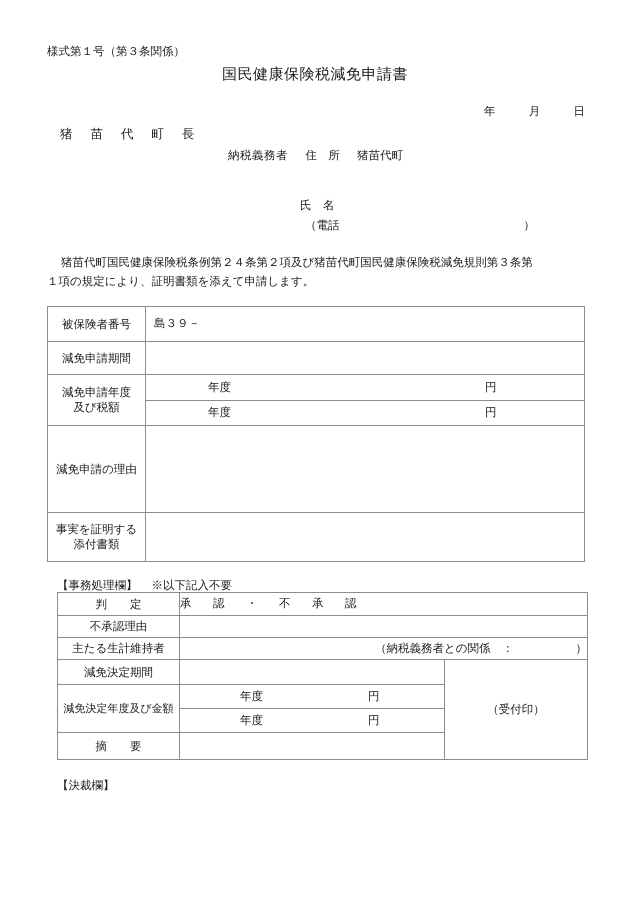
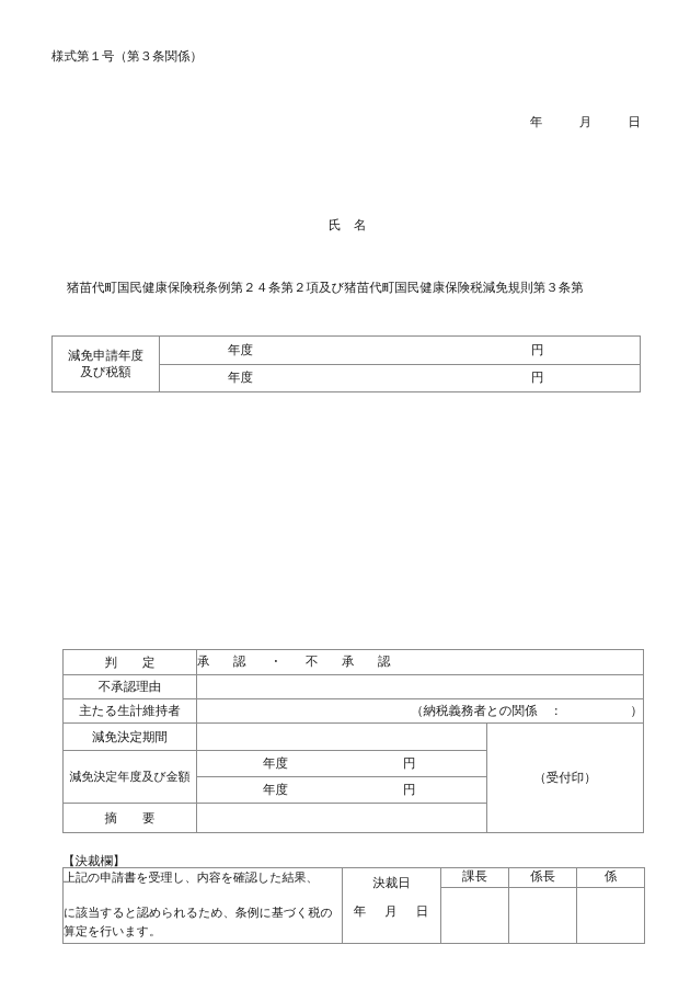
  様式第１号（第３条関係）
- 国民健康保険税減免申請書
  年 月 日
- 猪 苗 代 町 長
- 納税義務者 住 所 猪苗代町
  氏 名
- （電話
- ）
  猪苗代町国民健康保険税条例第２４条第２項及び猪苗代町国民健康保険税減免規則第３条第
- １項の規定により、証明書類を添えて申請します。
- 被保険者番号	島３９－
- 減免申請期間
  減免申請年度 及び税額
  年度	円
  年度	円
- 減免申請の理由
- 事実を証明する 添付書類
- 【事務処理欄】 ※以下記入不要
  判 定	承 認 ・ 不 承 認
  不承認理由
  主たる生計維持者	（納税義務者との関係 ： ）
  減免決定期間		（受付印）
  減免決定年度及び金額
  年度	円
  年度	円
  摘 要
  【決裁欄】
+ 上記の申請書を受理し、内容を確認した結果、 に該当すると認められるため、条例に基づく税の 算定を行います。	決裁日 年 月 日	課長	係長	係
